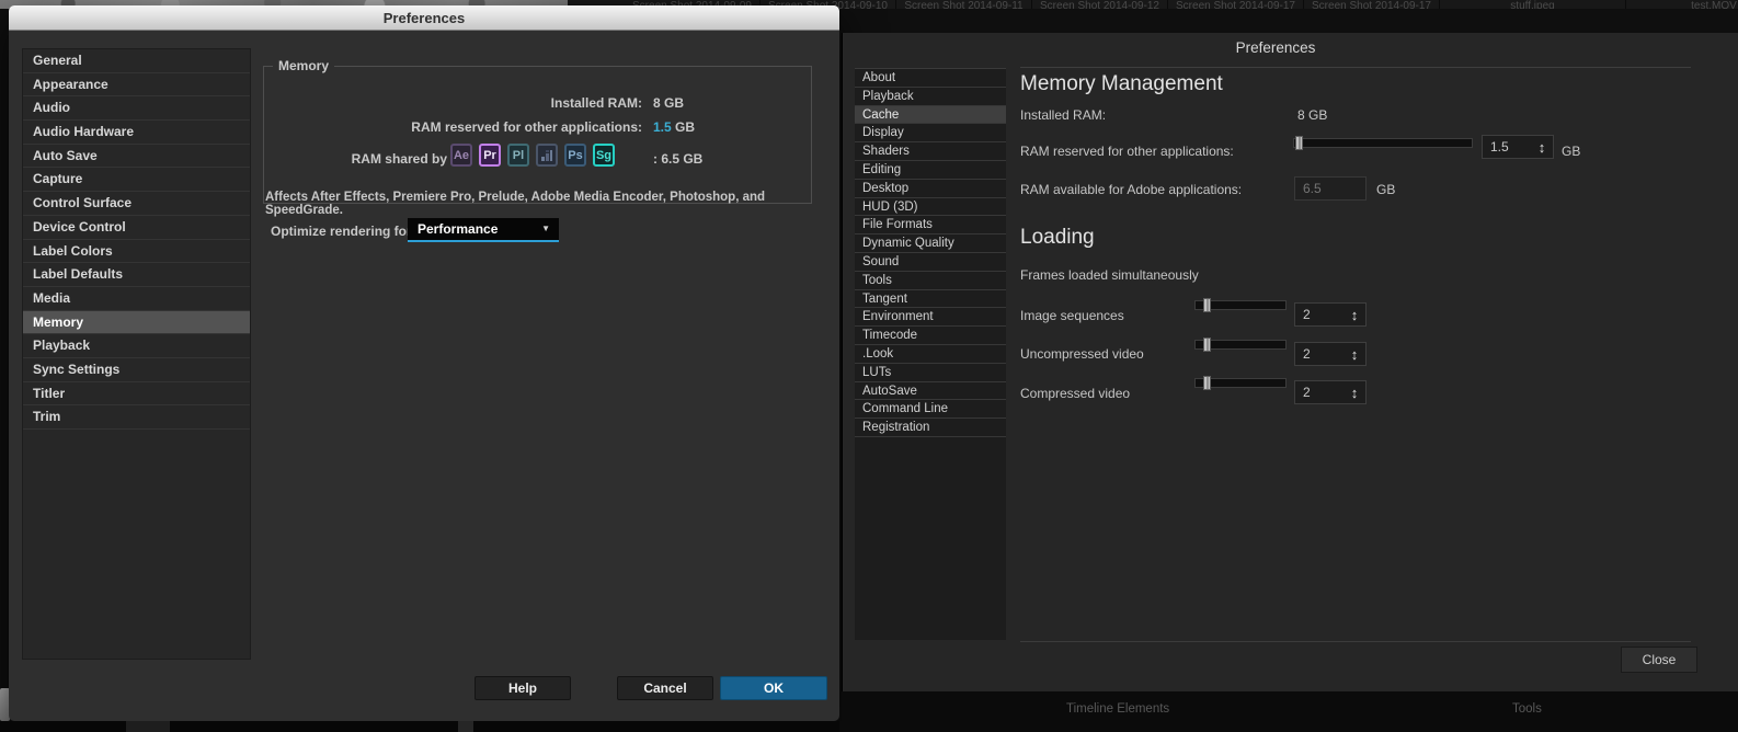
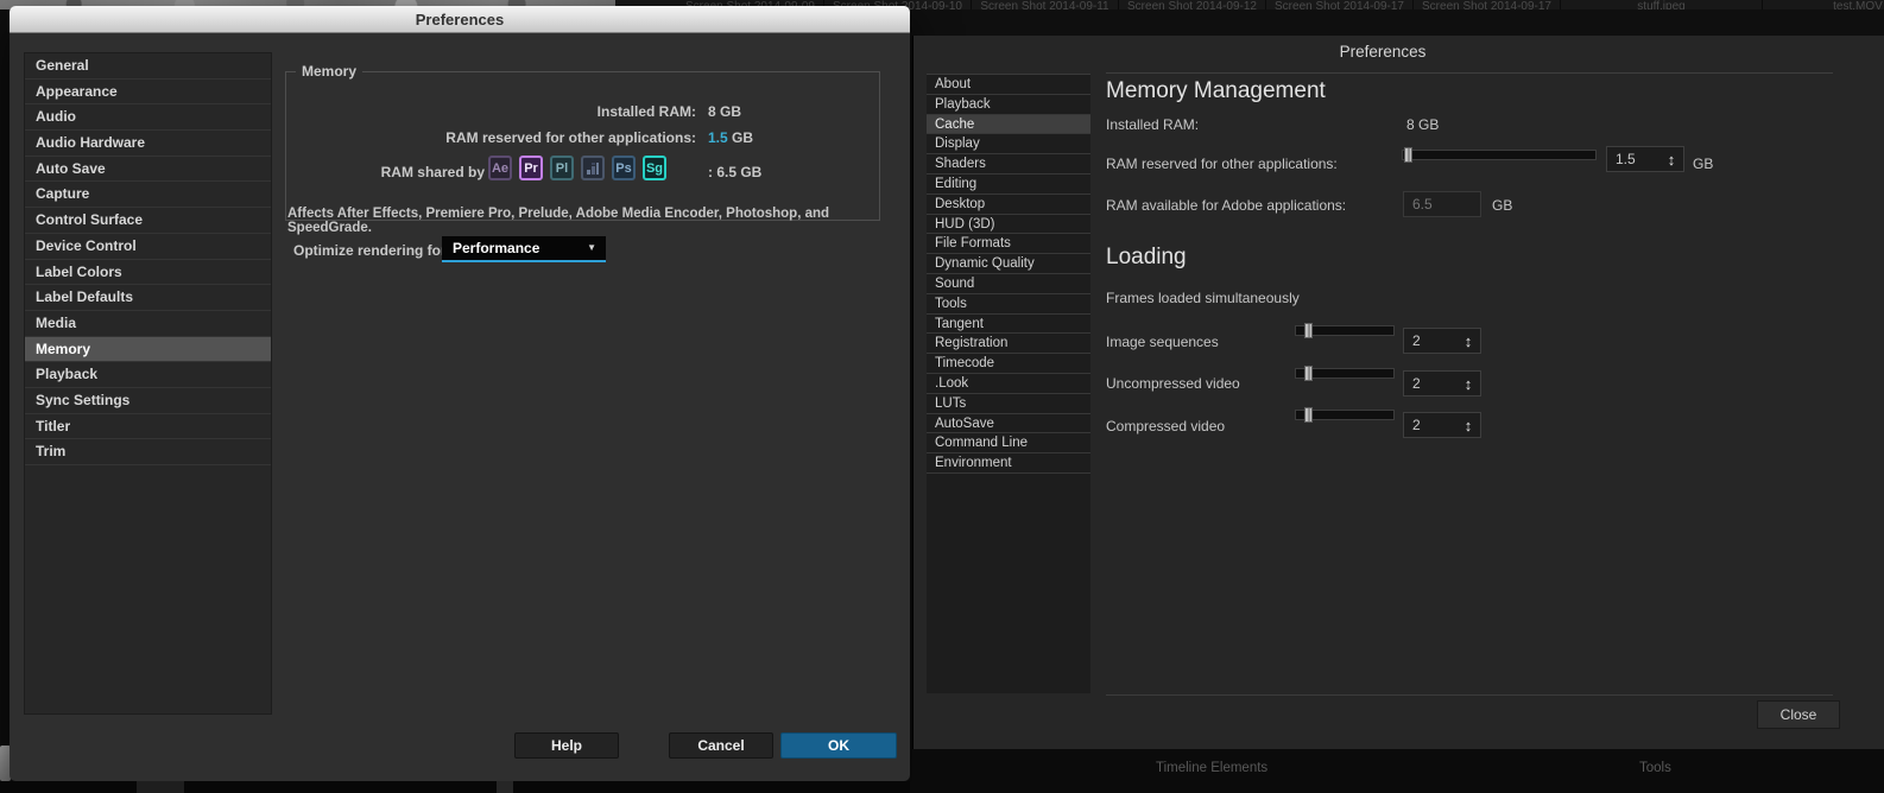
  Screen Shot 2014-09-11
  Screen Shot 2014-09-12
  Screen Shot 2014-09-17
  Screen Shot 2014-09-17
  stuff.jpeg
  test.MOV
  Preferences
  General
  Appearance
  Audio
  Audio Hardware
  Auto Save
  Capture
  Control Surface
  Device Control
  Label Colors
  Label Defaults
  Media
  Memory
  Playback
  Sync Settings
  Titler
  Trim
  Memory
  Installed RAM:
  8 GB
  RAM reserved for other applications:
  1.5 GB
  RAM shared by
  Ae
  Pr
  Pl
  Ps
  Sg
  : 6.5 GB
  Affects After Effects, Premiere Pro, Prelude, Adobe Media Encoder, Photoshop, and SpeedGrade.
  Optimize rendering fo
  ▼
  Performance
  Help
  Cancel
  OK
  Preferences
  About
  Playback
  Cache
  Display
  Shaders
  Editing
  Desktop
  HUD (3D)
  File Formats
  Dynamic Quality
  Sound
  Tools
  Tangent
- Environment
+ Registration
  Timecode
  .Look
  LUTs
  AutoSave
  Command Line
- Registration
+ Environment
  Memory Management
  Installed RAM:
  8 GB
  RAM reserved for other applications:
  1.5
  ↕
  GB
  RAM available for Adobe applications:
  6.5
  GB
  Loading
  Frames loaded simultaneously
  Image sequences
  2
  ↕
  Uncompressed video
  2
  ↕
  Compressed video
  2
  ↕
  Close
  Timeline Elements
  Tools
